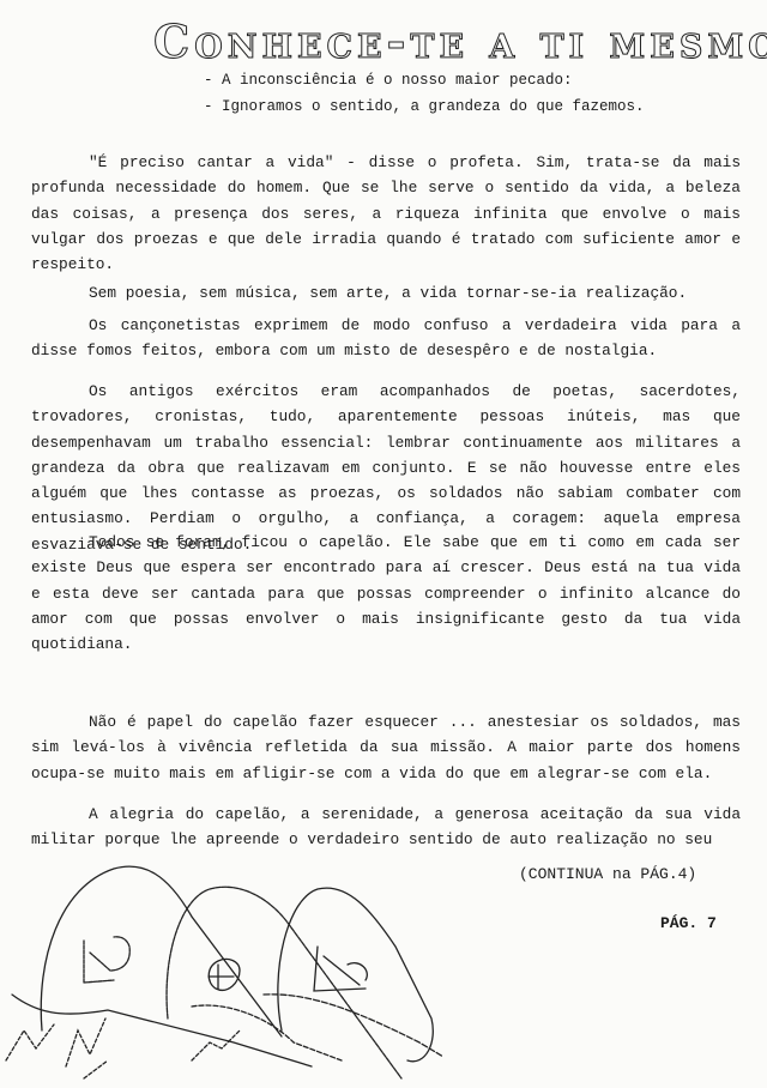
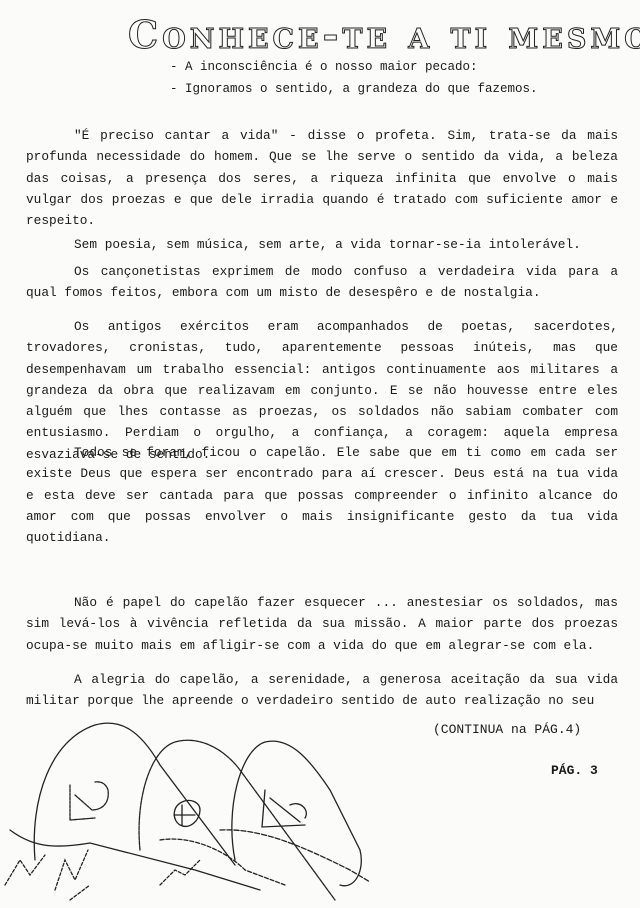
  Conhece-te a ti mesmo
  - A inconsciência é o nosso maior pecado:
  - Ignoramos o sentido, a grandeza do que fazemos.
  "É preciso cantar a vida" - disse o profeta. Sim, trata-se da mais profunda necessidade do homem. Que se lhe serve o sentido da vida, a beleza das coisas, a presença dos seres, a riqueza infinita que envolve o mais vulgar dos proezas e que dele irradia quando é tratado com suficiente amor e respeito.
- Sem poesia, sem música, sem arte, a vida tornar-se-ia realização.
+ Sem poesia, sem música, sem arte, a vida tornar-se-ia intolerável.
- Os cançonetistas exprimem de modo confuso a verdadeira vida para a disse fomos feitos, embora com um misto de desespêro e de nostalgia.
+ Os cançonetistas exprimem de modo confuso a verdadeira vida para a qual fomos feitos, embora com um misto de desespêro e de nostalgia.
- Os antigos exércitos eram acompanhados de poetas, sacerdotes, trovadores, cronistas, tudo, aparentemente pessoas inúteis, mas que desempenhavam um trabalho essencial: lembrar continuamente aos militares a grandeza da obra que realizavam em conjunto. E se não houvesse entre eles alguém que lhes contasse as proezas, os soldados não sabiam combater com entusiasmo. Perdiam o orgulho, a confiança, a coragem: aquela empresa esvaziava-se de sentido.
+ Os antigos exércitos eram acompanhados de poetas, sacerdotes, trovadores, cronistas, tudo, aparentemente pessoas inúteis, mas que desempenhavam um trabalho essencial: antigos continuamente aos militares a grandeza da obra que realizavam em conjunto. E se não houvesse entre eles alguém que lhes contasse as proezas, os soldados não sabiam combater com entusiasmo. Perdiam o orgulho, a confiança, a coragem: aquela empresa esvaziava-se de sentido.
  Todos se foram, ficou o capelão. Ele sabe que em ti como em cada ser existe Deus que espera ser encontrado para aí crescer. Deus está na tua vida e esta deve ser cantada para que possas compreender o infinito alcance do amor com que possas envolver o mais insignificante gesto da tua vida quotidiana.
- Não é papel do capelão fazer esquecer ... anestesiar os soldados, mas sim levá-los à vivência refletida da sua missão. A maior parte dos homens ocupa-se muito mais em afligir-se com a vida do que em alegrar-se com ela.
+ Não é papel do capelão fazer esquecer ... anestesiar os soldados, mas sim levá-los à vivência refletida da sua missão. A maior parte dos proezas ocupa-se muito mais em afligir-se com a vida do que em alegrar-se com ela.
  A alegria do capelão, a serenidade, a generosa aceitação da sua vida militar porque lhe apreende o verdadeiro sentido de auto realização no seu
  (CONTINUA na PÁG.4)
- PÁG. 7
+ PÁG. 3
